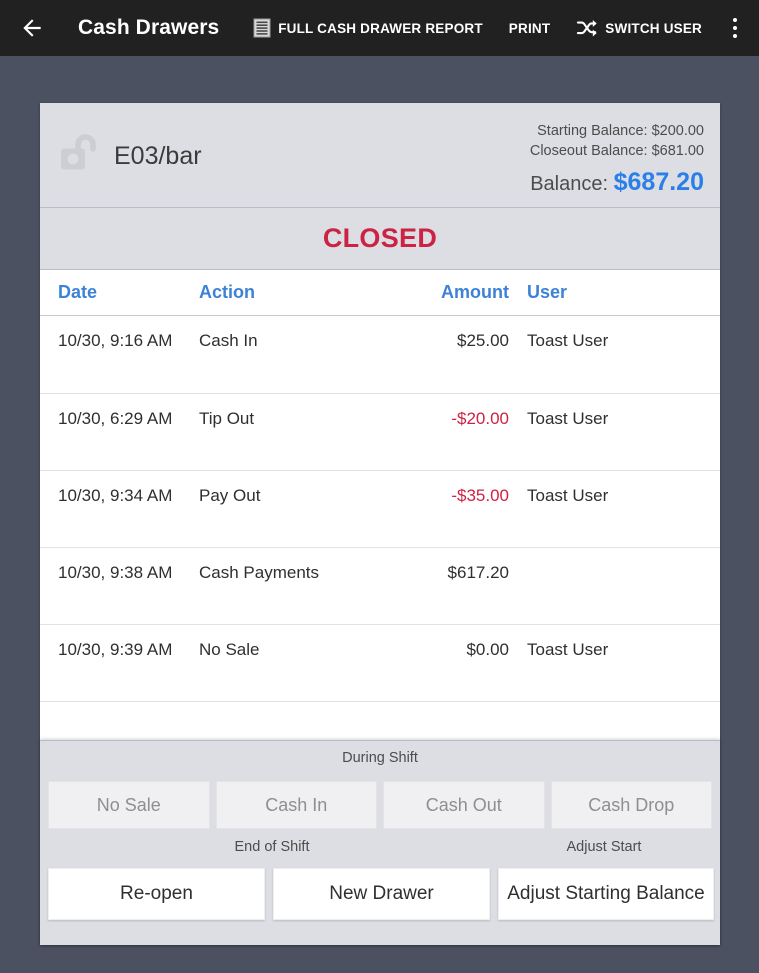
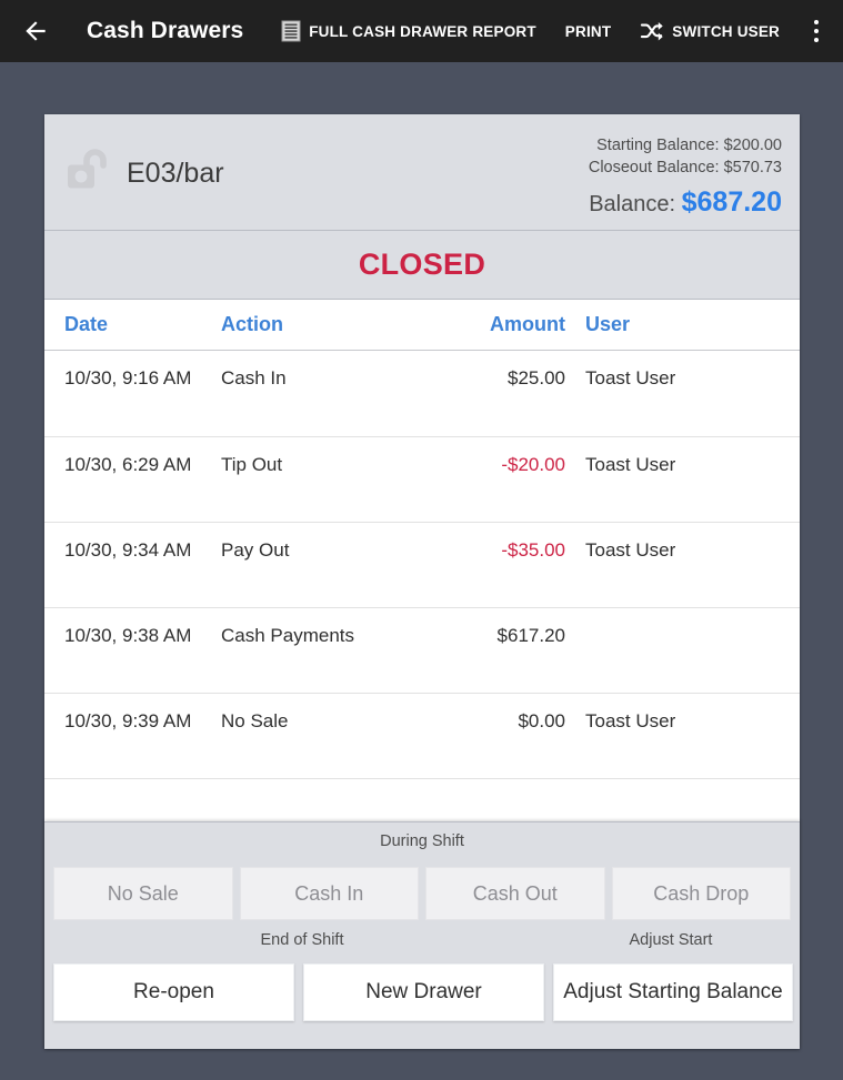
  Cash Drawers
  FULL CASH DRAWER REPORT
  PRINT
  SWITCH USER
  E03/bar
  Starting Balance: $200.00
- Closeout Balance: $681.00
+ Closeout Balance: $570.73
  Balance: $687.20
  CLOSED
  Date
  Action
  Amount
  User
  10/30, 9:16 AM
  Cash In
  $25.00
  Toast User
  10/30, 6:29 AM
  Tip Out
  -$20.00
  Toast User
  10/30, 9:34 AM
  Pay Out
  -$35.00
  Toast User
  10/30, 9:38 AM
  Cash Payments
  $617.20
  10/30, 9:39 AM
  No Sale
  $0.00
  Toast User
  During Shift
  No Sale
  Cash In
  Cash Out
  Cash Drop
  End of Shift
  Adjust Start
  Re-open
  New Drawer
  Adjust Starting Balance
